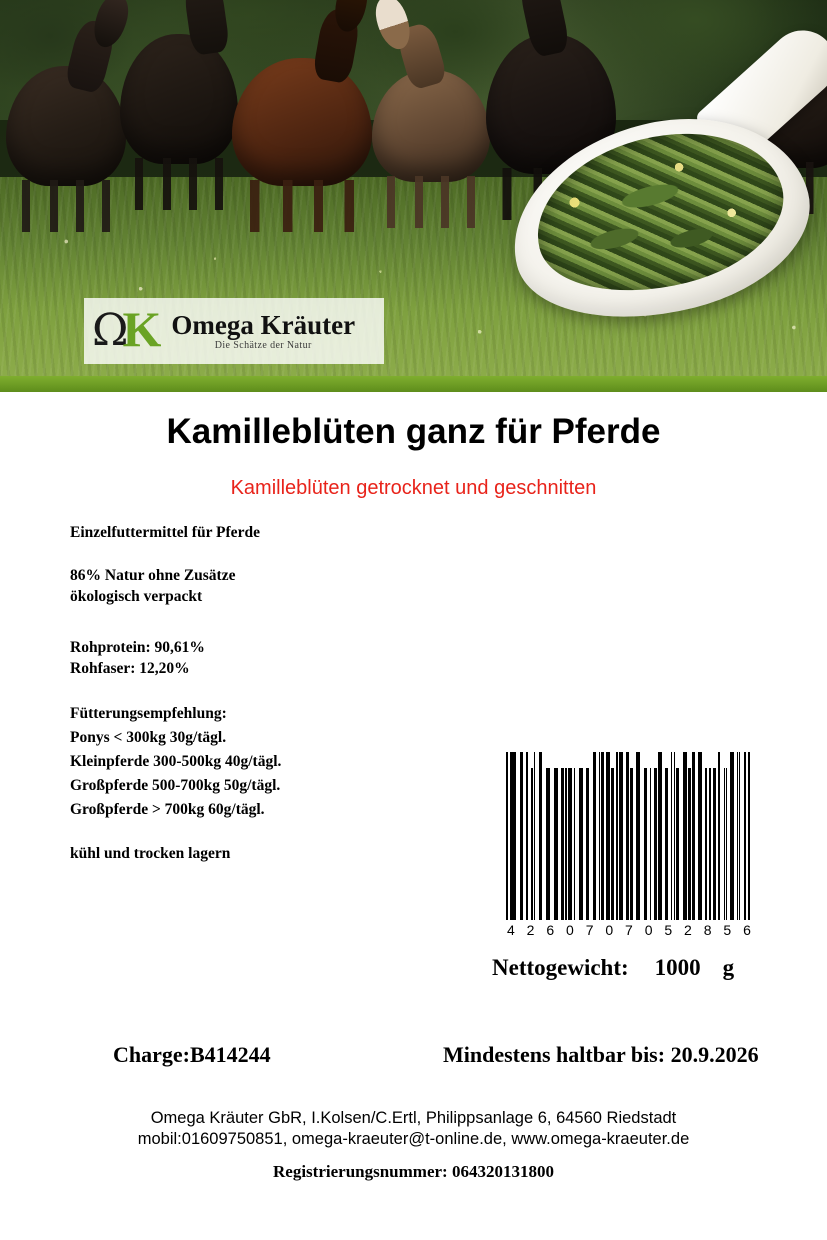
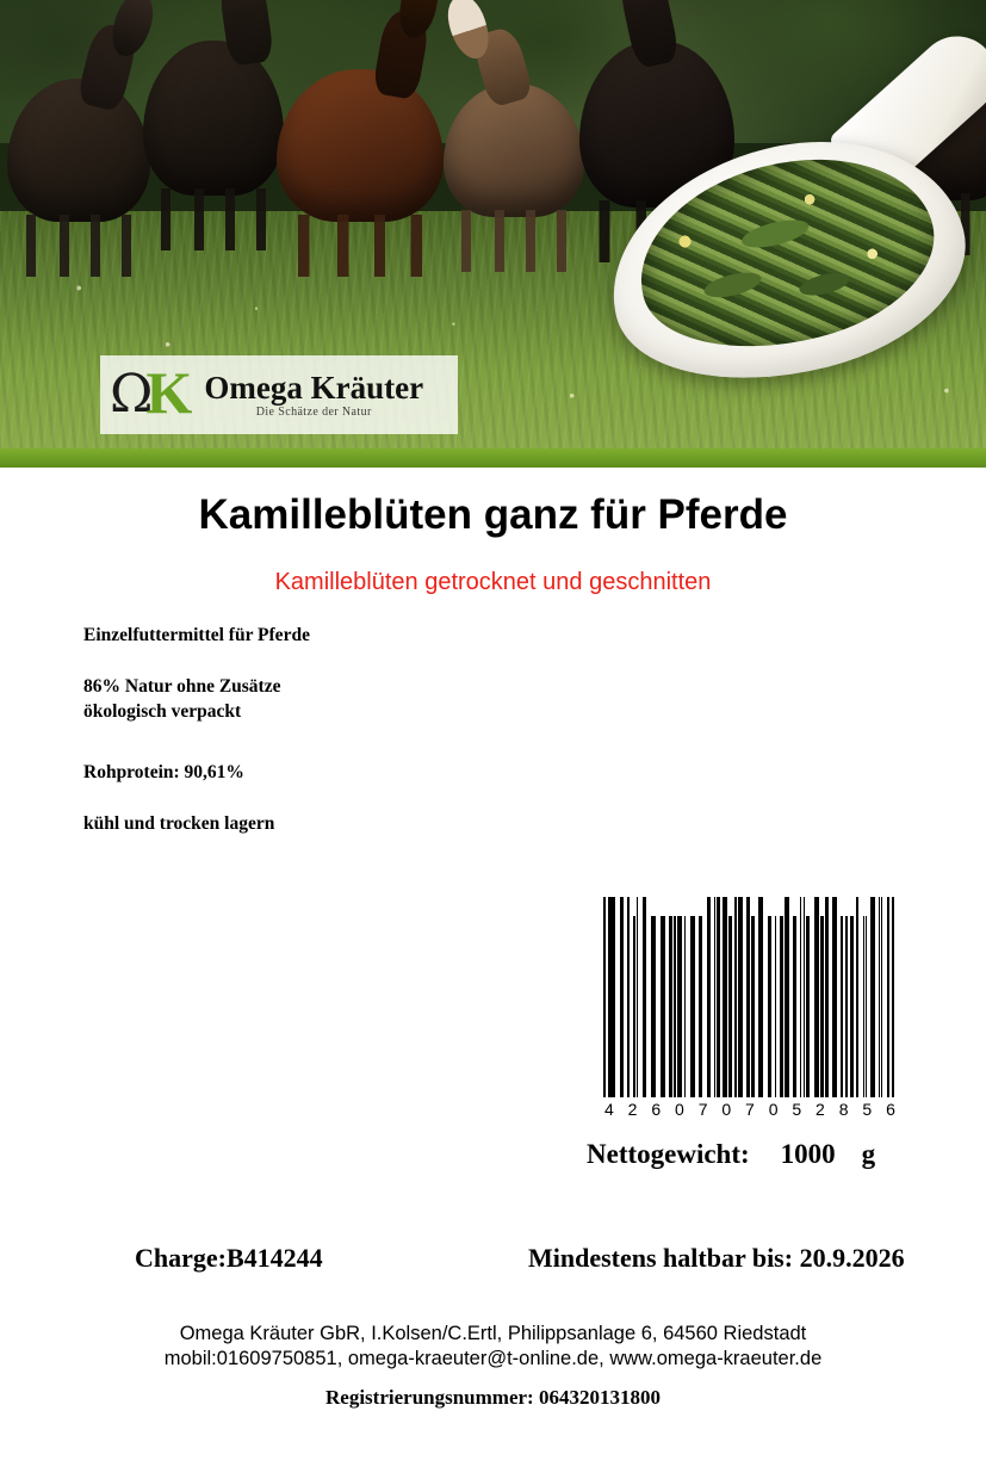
  Ω
  K
  Omega Kräuter
  Die Schätze der Natur
  Kamilleblüten ganz für Pferde
  Kamilleblüten getrocknet und geschnitten
  Einzelfuttermittel für Pferde
  86% Natur ohne Zusätze
  ökologisch verpackt
  Rohprotein: 90,61%
- Rohfaser: 12,20%
- Fütterungsempfehlung:
- Ponys < 300kg 30g/tägl.
- Kleinpferde 300-500kg 40g/tägl.
- Großpferde 500-700kg 50g/tägl.
- Großpferde > 700kg 60g/tägl.
  kühl und trocken lagern
  4
  2
  6
  0
  7
  0
  7
  0
  5
  2
  8
  5
  6
  Nettogewicht: 1000 g
  Charge:B414244
  Mindestens haltbar bis: 20.9.2026
  Omega Kräuter GbR, I.Kolsen/C.Ertl, Philippsanlage 6, 64560 Riedstadt
  mobil:01609750851, omega-kraeuter@t-online.de, www.omega-kraeuter.de
  Registrierungsnummer: 064320131800
